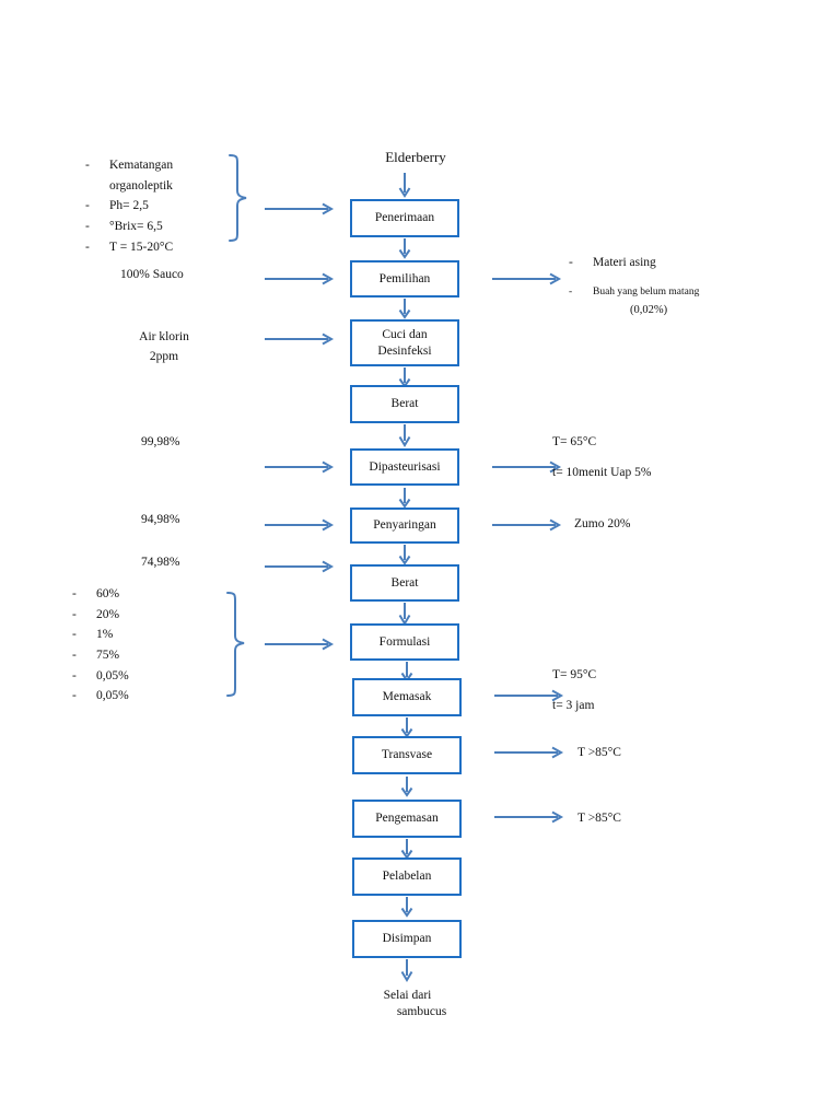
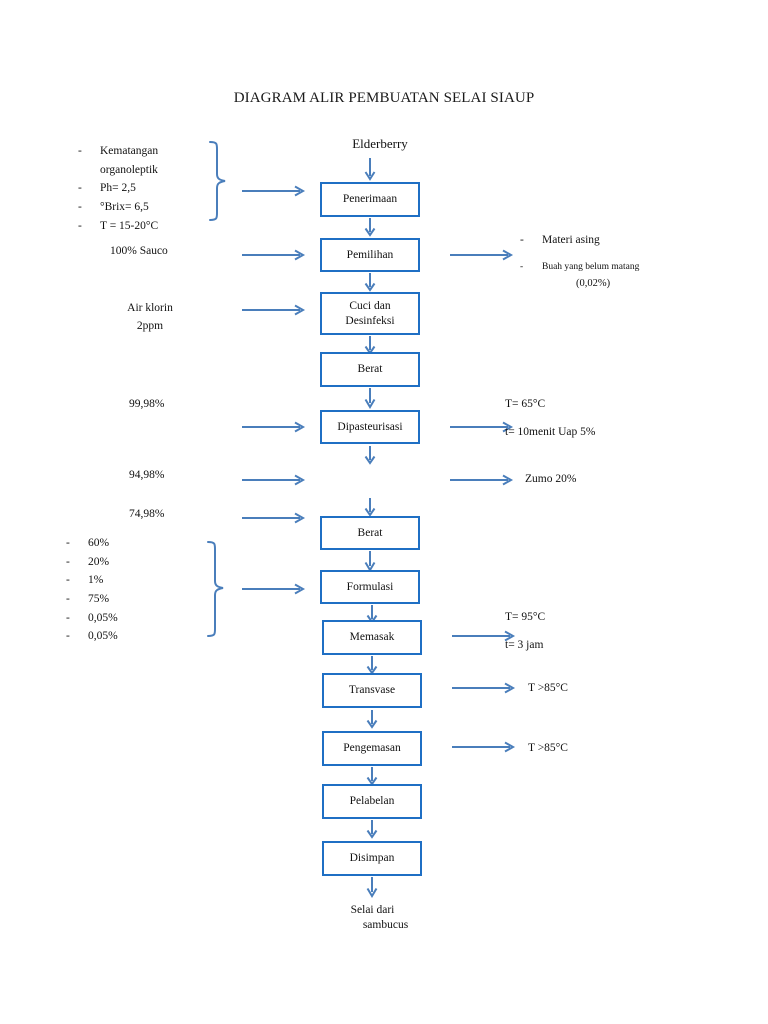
+ DIAGRAM ALIR PEMBUATAN SELAI SIAUP
  Elderberry
  Penerimaan
  Pemilihan
  Cuci dan
  Desinfeksi
  Berat
  Dipasteurisasi
- Penyaringan
  Berat
  Formulasi
  Memasak
  Transvase
  Pengemasan
  Pelabelan
  Disimpan
  Selai dari
  sambucus
  -
  Kematangan
  organoleptik
  -
  Ph= 2,5
  -
  °Brix= 6,5
  -
  T = 15-20°C
  100% Sauco
  Air klorin
  2ppm
  99,98%
  94,98%
  74,98%
  -
  60%
  -
  20%
  -
  1%
  -
  75%
  -
  0,05%
  -
  0,05%
  -
  Materi asing
  -
  Buah yang belum matang
  (0,02%)
  T= 65°C
  t= 10menit Uap 5%
  Zumo 20%
  T= 95°C
  t= 3 jam
  T >85°C
  T >85°C
